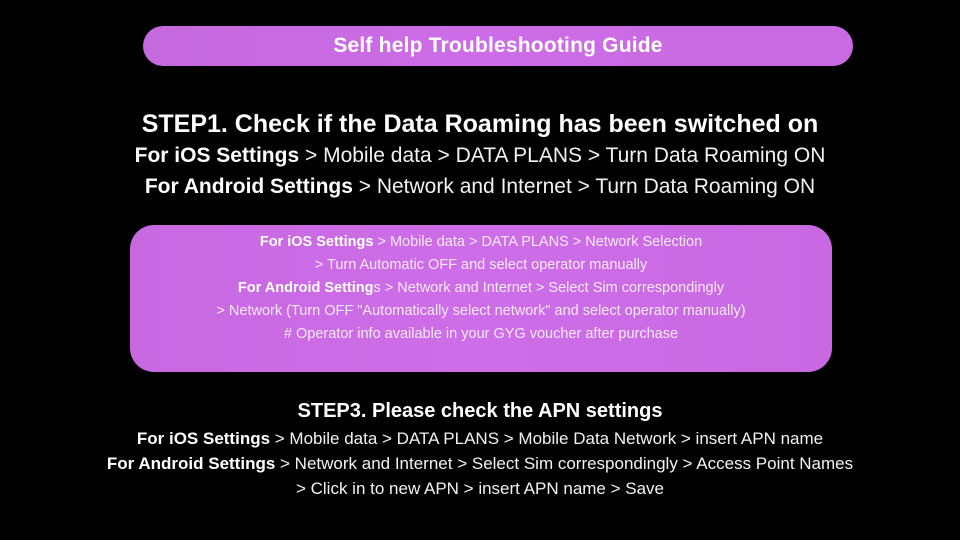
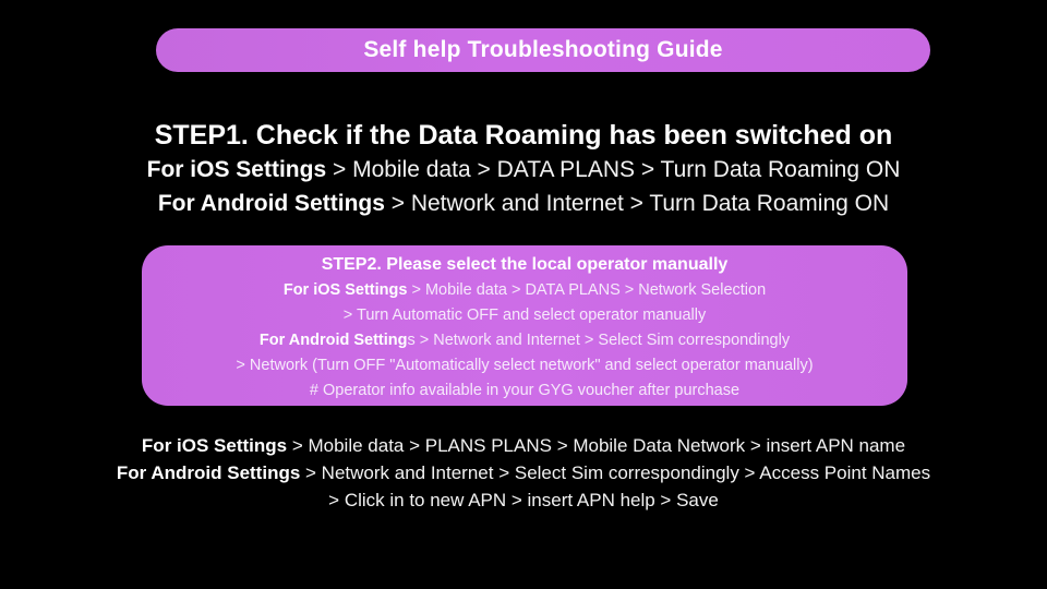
  Self help Troubleshooting Guide
  STEP1. Check if the Data Roaming has been switched on
  For iOS Settings > Mobile data > DATA PLANS > Turn Data Roaming ON
  For Android Settings > Network and Internet > Turn Data Roaming ON
+ STEP2. Please select the local operator manually
  For iOS Settings > Mobile data > DATA PLANS > Network Selection
  > Turn Automatic OFF and select operator manually
  For Android Settings > Network and Internet > Select Sim correspondingly
  > Network (Turn OFF "Automatically select network" and select operator manually)
  # Operator info available in your GYG voucher after purchase
- STEP3. Please check the APN settings
- For iOS Settings > Mobile data > DATA PLANS > Mobile Data Network > insert APN name
+ For iOS Settings > Mobile data > PLANS PLANS > Mobile Data Network > insert APN name
  For Android Settings > Network and Internet > Select Sim correspondingly > Access Point Names
- > Click in to new APN > insert APN name > Save
+ > Click in to new APN > insert APN help > Save
